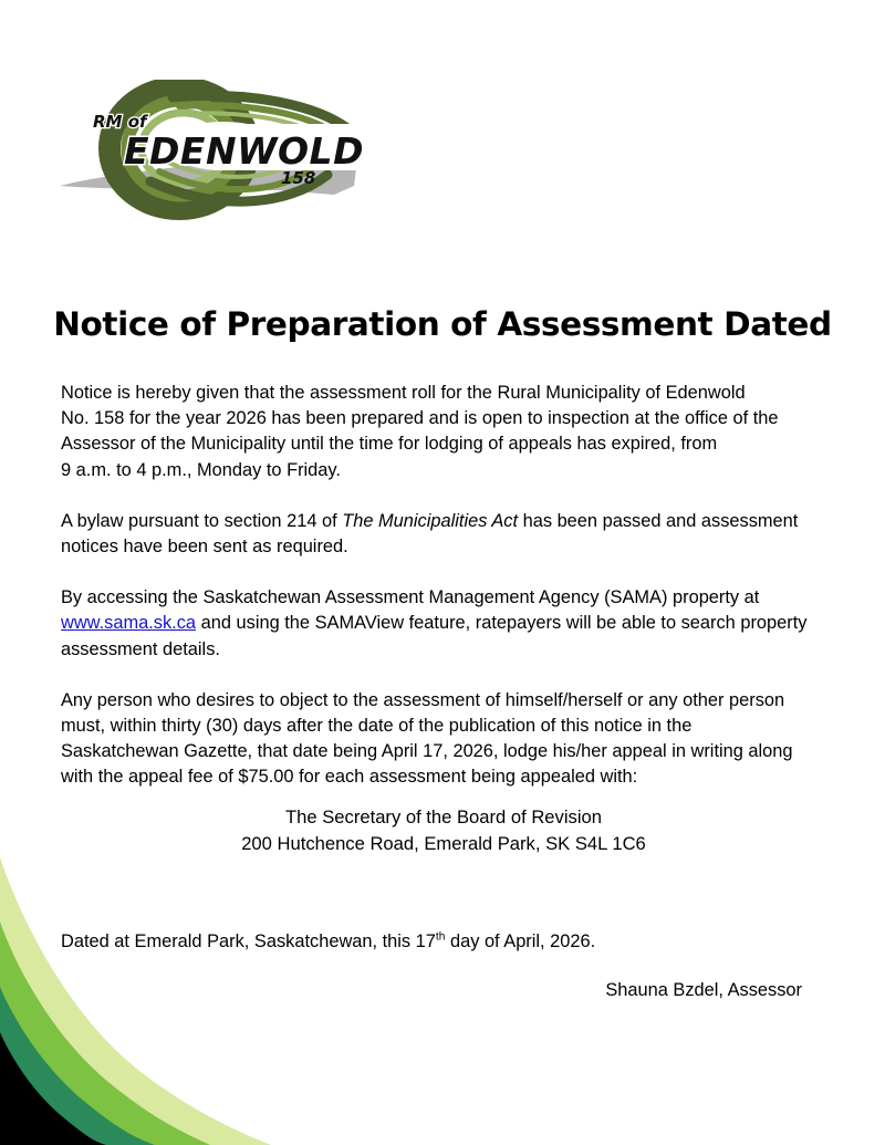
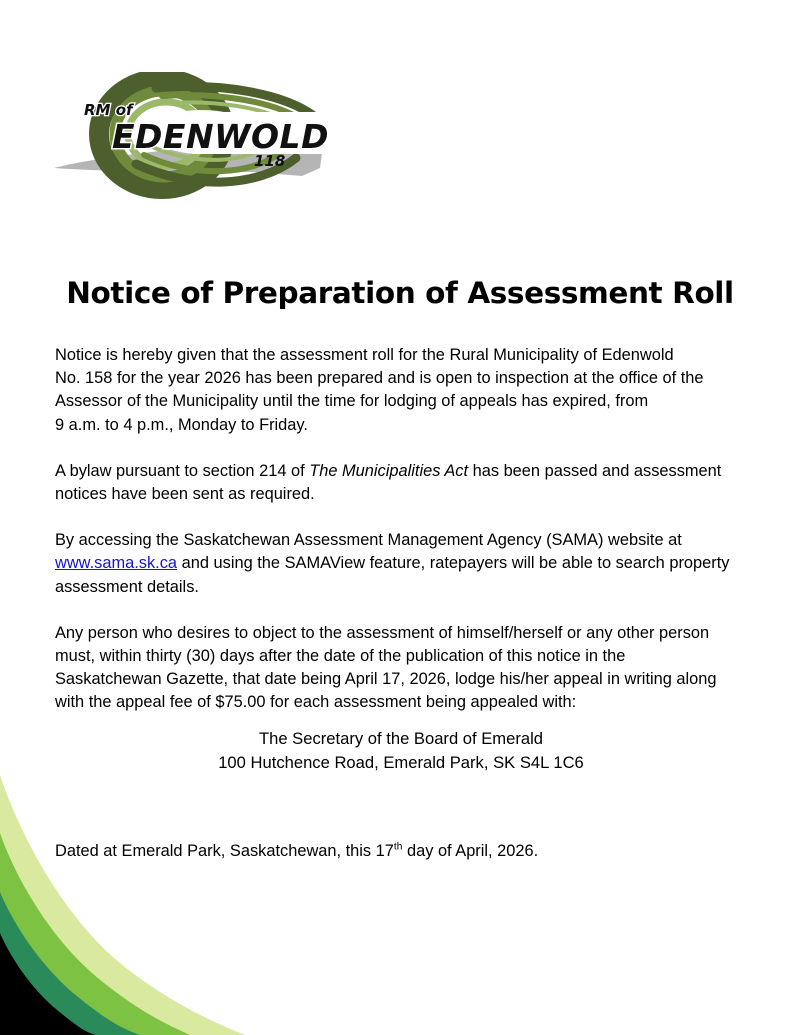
  RM of
  EDENWOLD
- 158
+ 118
- Notice of Preparation of Assessment Dated
+ Notice of Preparation of Assessment Roll
  Notice is hereby given that the assessment roll for the Rural Municipality of Edenwold
  No. 158 for the year 2026 has been prepared and is open to inspection at the office of the
  Assessor of the Municipality until the time for lodging of appeals has expired, from
  9 a.m. to 4 p.m., Monday to Friday.
  A bylaw pursuant to section 214 of The Municipalities Act has been passed and assessment
  notices have been sent as required.
- By accessing the Saskatchewan Assessment Management Agency (SAMA) property at
+ By accessing the Saskatchewan Assessment Management Agency (SAMA) website at
  www.sama.sk.ca and using the SAMAView feature, ratepayers will be able to search property
  assessment details.
  Any person who desires to object to the assessment of himself/herself or any other person
  must, within thirty (30) days after the date of the publication of this notice in the
  Saskatchewan Gazette, that date being April 17, 2026, lodge his/her appeal in writing along
  with the appeal fee of $75.00 for each assessment being appealed with:
- The Secretary of the Board of Revision
+ The Secretary of the Board of Emerald
- 200 Hutchence Road, Emerald Park, SK S4L 1C6
+ 100 Hutchence Road, Emerald Park, SK S4L 1C6
  Dated at Emerald Park, Saskatchewan, this 17th day of April, 2026.
- Shauna Bzdel, Assessor
